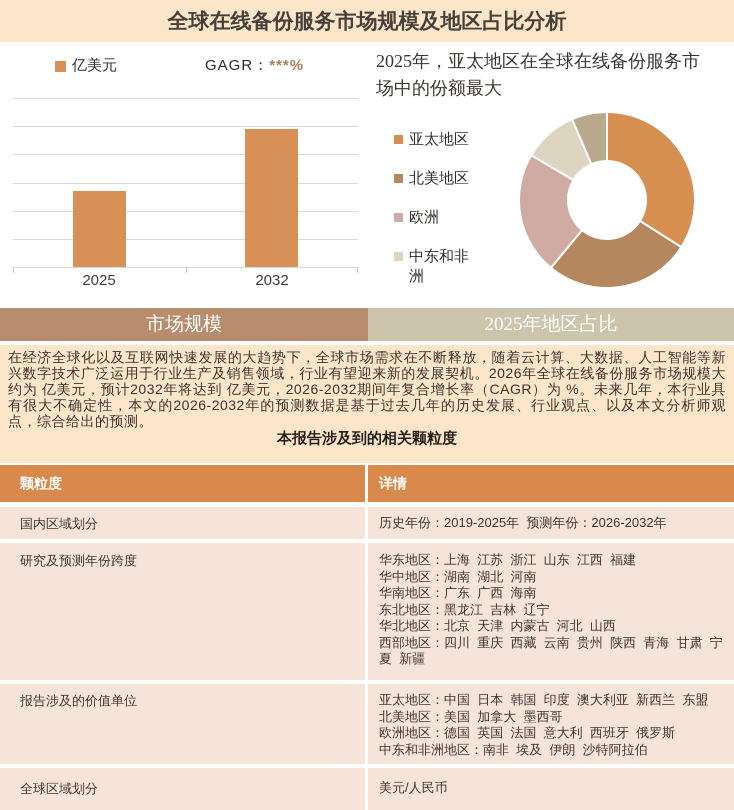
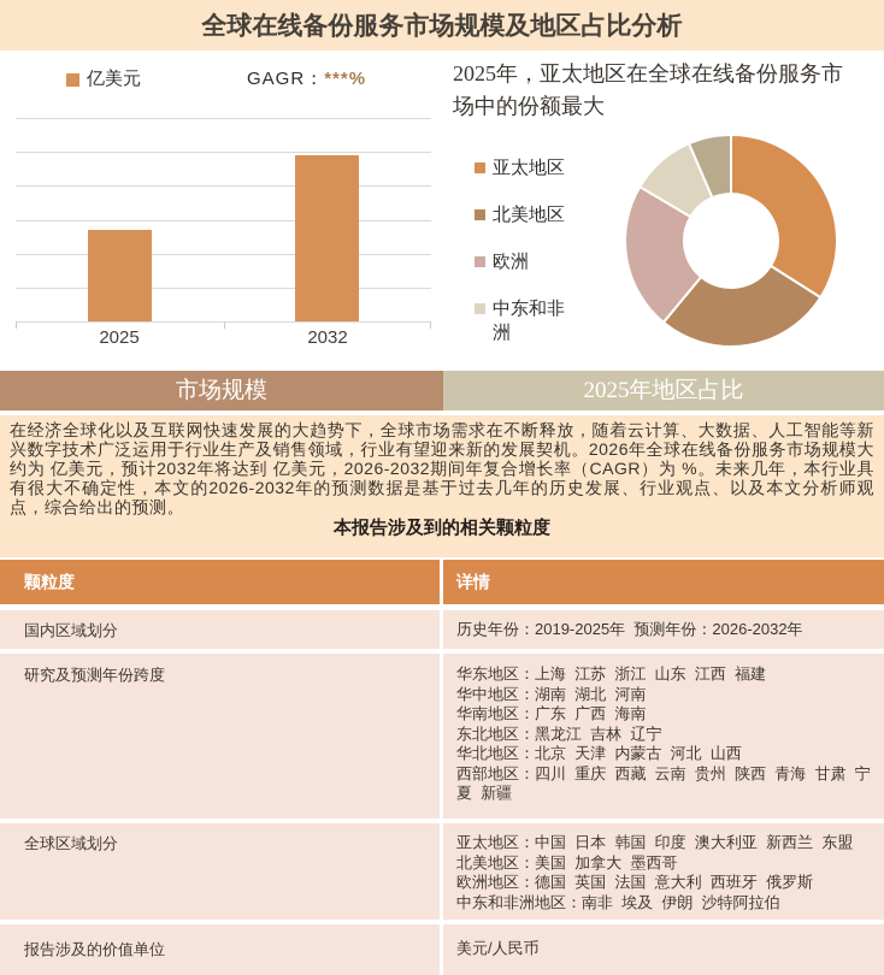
  全球在线备份服务市场规模及地区占比分析
  亿美元
  GAGR：***%
  2025
  2032
  2025年，亚太地区在全球在线备份服务市场中的份额最大
  亚太地区
  北美地区
  欧洲
  中东和非洲
  市场规模
  2025年地区占比
  在经济全球化以及互联网快速发展的大趋势下，全球市场需求在不断释放，随着云计算、大数据、人工智能等新兴数字技术广泛运用于行业生产及销售领域，行业有望迎来新的发展契机。2026年全球在线备份服务市场规模大约为 亿美元，预计2032年将达到 亿美元，2026-2032期间年复合增长率（CAGR）为 %。未来几年，本行业具有很大不确定性，本文的2026-2032年的预测数据是基于过去几年的历史发展、行业观点、以及本文分析师观点，综合给出的预测。
  本报告涉及到的相关颗粒度
  颗粒度
  详情
  国内区域划分
  历史年份：2019-2025年 预测年份：2026-2032年
  研究及预测年份跨度
  华东地区：上海 江苏 浙江 山东 江西 福建
  华中地区：湖南 湖北 河南
  华南地区：广东 广西 海南
  东北地区：黑龙江 吉林 辽宁
  华北地区：北京 天津 内蒙古 河北 山西
  西部地区：四川 重庆 西藏 云南 贵州 陕西 青海 甘肃 宁夏 新疆
- 报告涉及的价值单位
+ 全球区域划分
  亚太地区：中国 日本 韩国 印度 澳大利亚 新西兰 东盟
  北美地区：美国 加拿大 墨西哥
  欧洲地区：德国 英国 法国 意大利 西班牙 俄罗斯
  中东和非洲地区：南非 埃及 伊朗 沙特阿拉伯
- 全球区域划分
+ 报告涉及的价值单位
  美元/人民币
